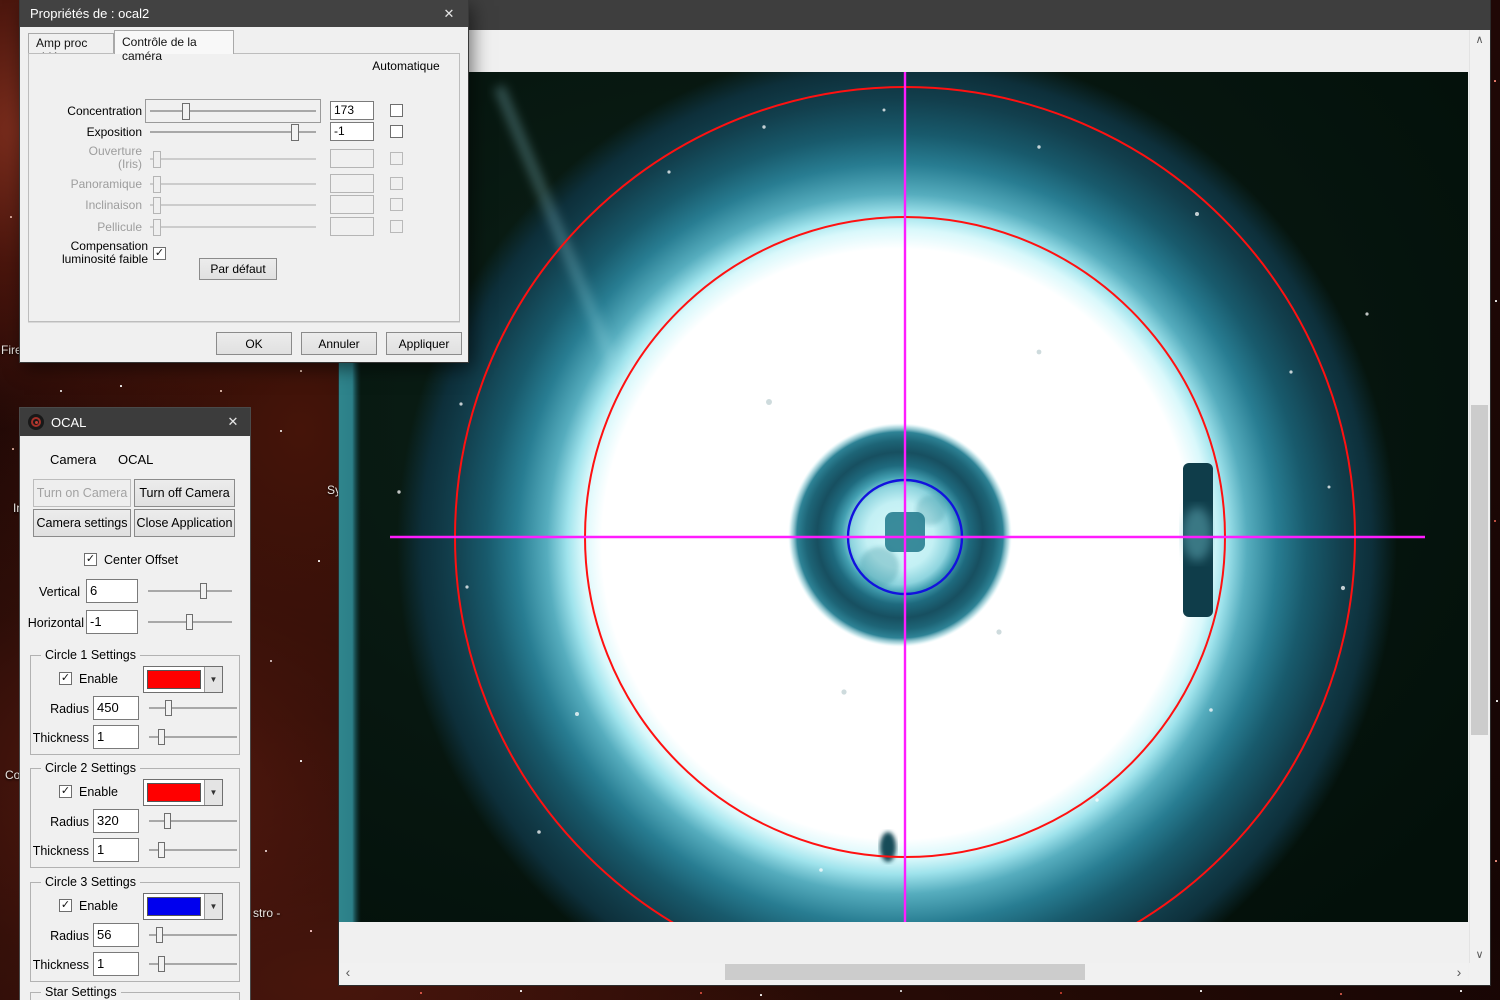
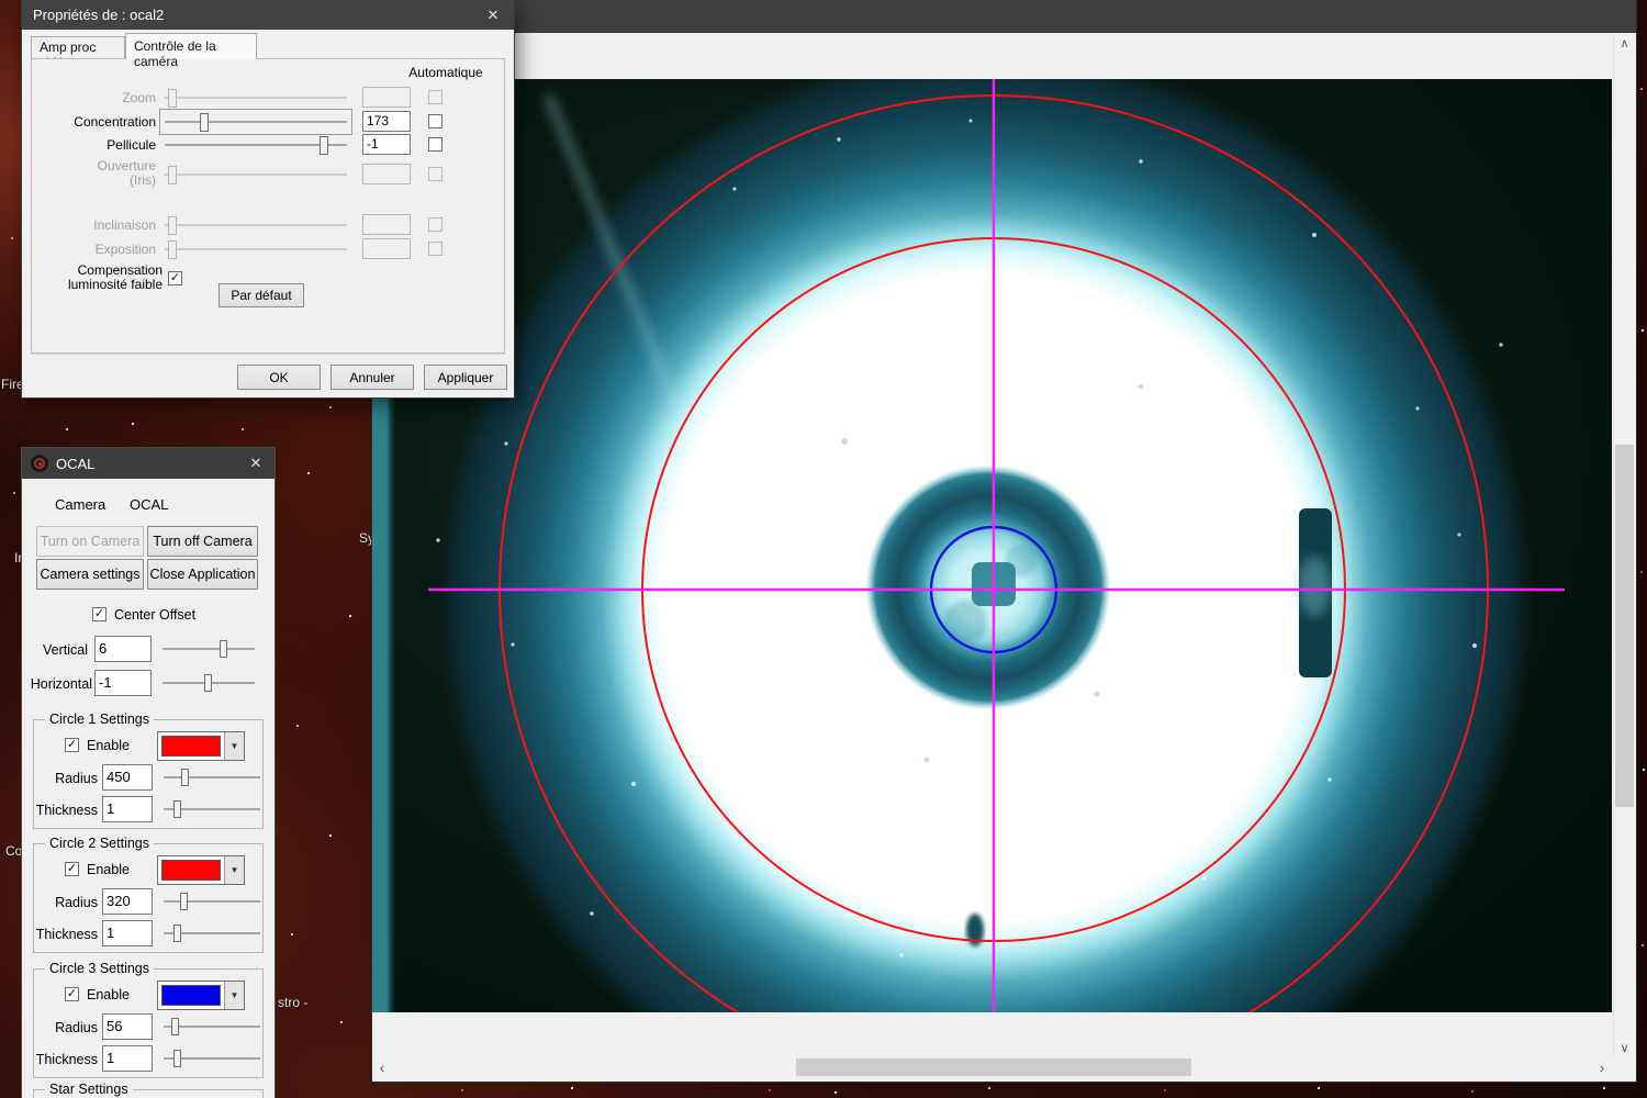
  Fire
  Co
  Sy
  stro -
  ∧
  ∨
  ‹
  ›
  OCAL
  ✕
  Camera
  OCAL
  Turn on Camera
  Turn off Camera
  Camera settings
  Close Application
  ✓
  Center Offset
  Vertical
  6
  Horizontal
  -1
  Circle 1 Settings
  ✓
  Enable
  ▼
  Radius
  450
  Thickness
  1
  Circle 2 Settings
  ✓
  Enable
  ▼
  Radius
  320
  Thickness
  1
  Circle 3 Settings
  ✓
  Enable
  ▼
  Radius
  56
  Thickness
  1
  Star Settings
  Propriétés de : ocal2
  ✕
  Contrôle de la caméra
  Automatique
+ Zoom
  Concentration
  173
- Exposition
+ Pellicule
  -1
  Ouverture
  (Iris)
- Panoramique
  Inclinaison
- Pellicule
+ Exposition
  Compensation
  luminosité faible
  ✓
  Par défaut
  OK
  Annuler
  Appliquer
